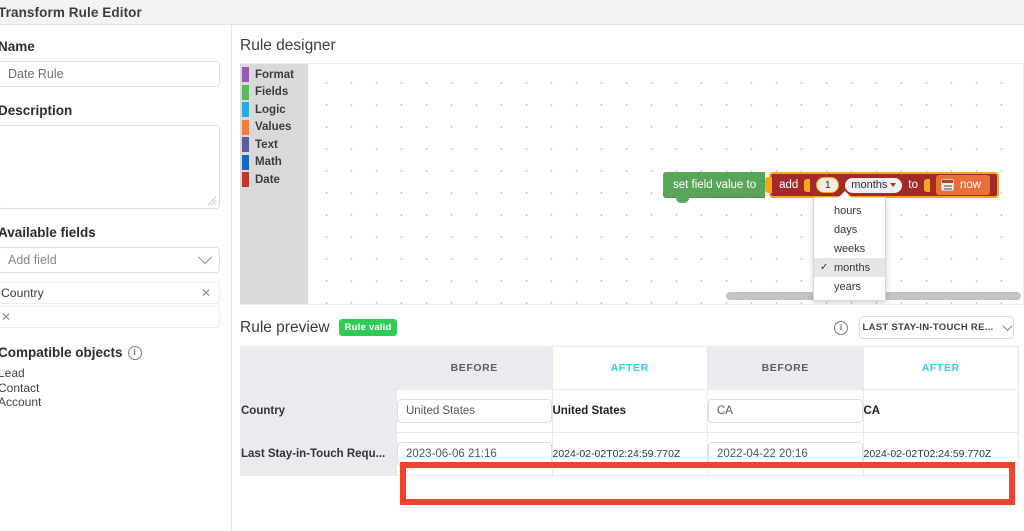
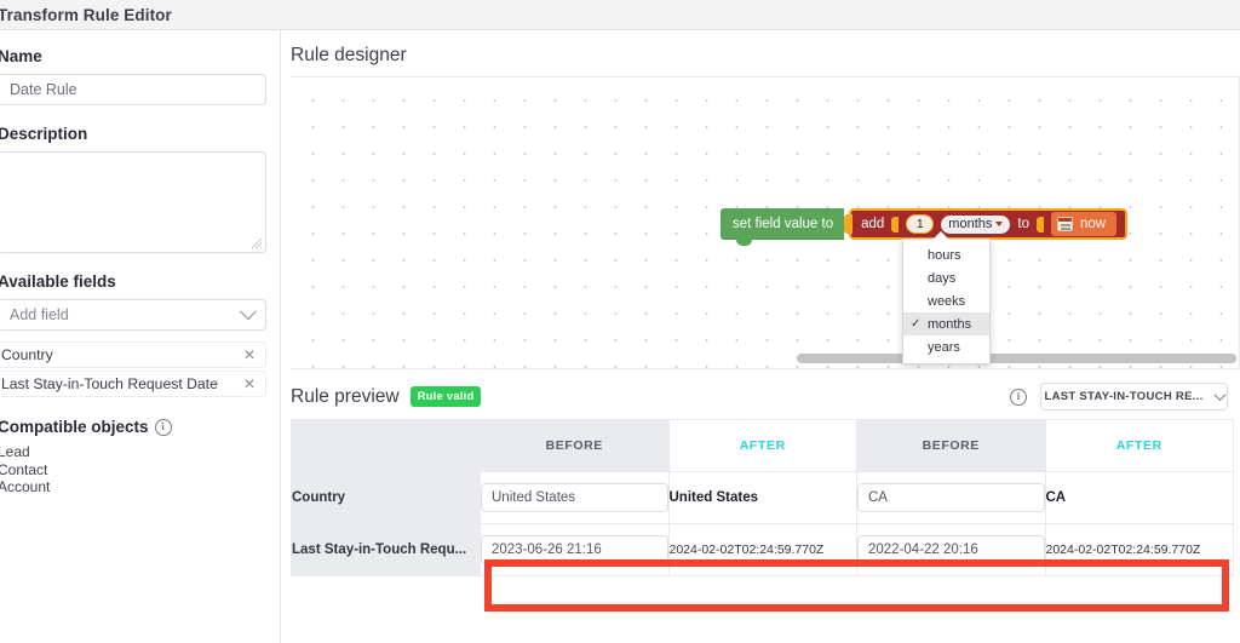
  Transform Rule Editor
  Name
  Date Rule
  Description
  Available fields
  Add field
  Country
  ✕
+ Last Stay-in-Touch Request Date
  ✕
  Compatible objects
  i
  Lead
  Contact
  Account
  Rule designer
- Format
- Fields
- Logic
- Values
- Text
- Math
- Date
  set field value to
  add
  1
  months
  to
  now
  hours
  days
  weeks
  ✓
  months
  years
  Rule preview
  Rule valid
  i
  LAST STAY-IN-TOUCH RE...
  	BEFORE	AFTER	BEFORE	AFTER
  Country	United States	United States	CA	CA
- Last Stay-in-Touch Requ...	2023-06-06 21:16	2024-02-02T02:24:59.770Z	2022-04-22 20:16	2024-02-02T02:24:59.770Z
+ Last Stay-in-Touch Requ...	2023-06-26 21:16	2024-02-02T02:24:59.770Z	2022-04-22 20:16	2024-02-02T02:24:59.770Z
